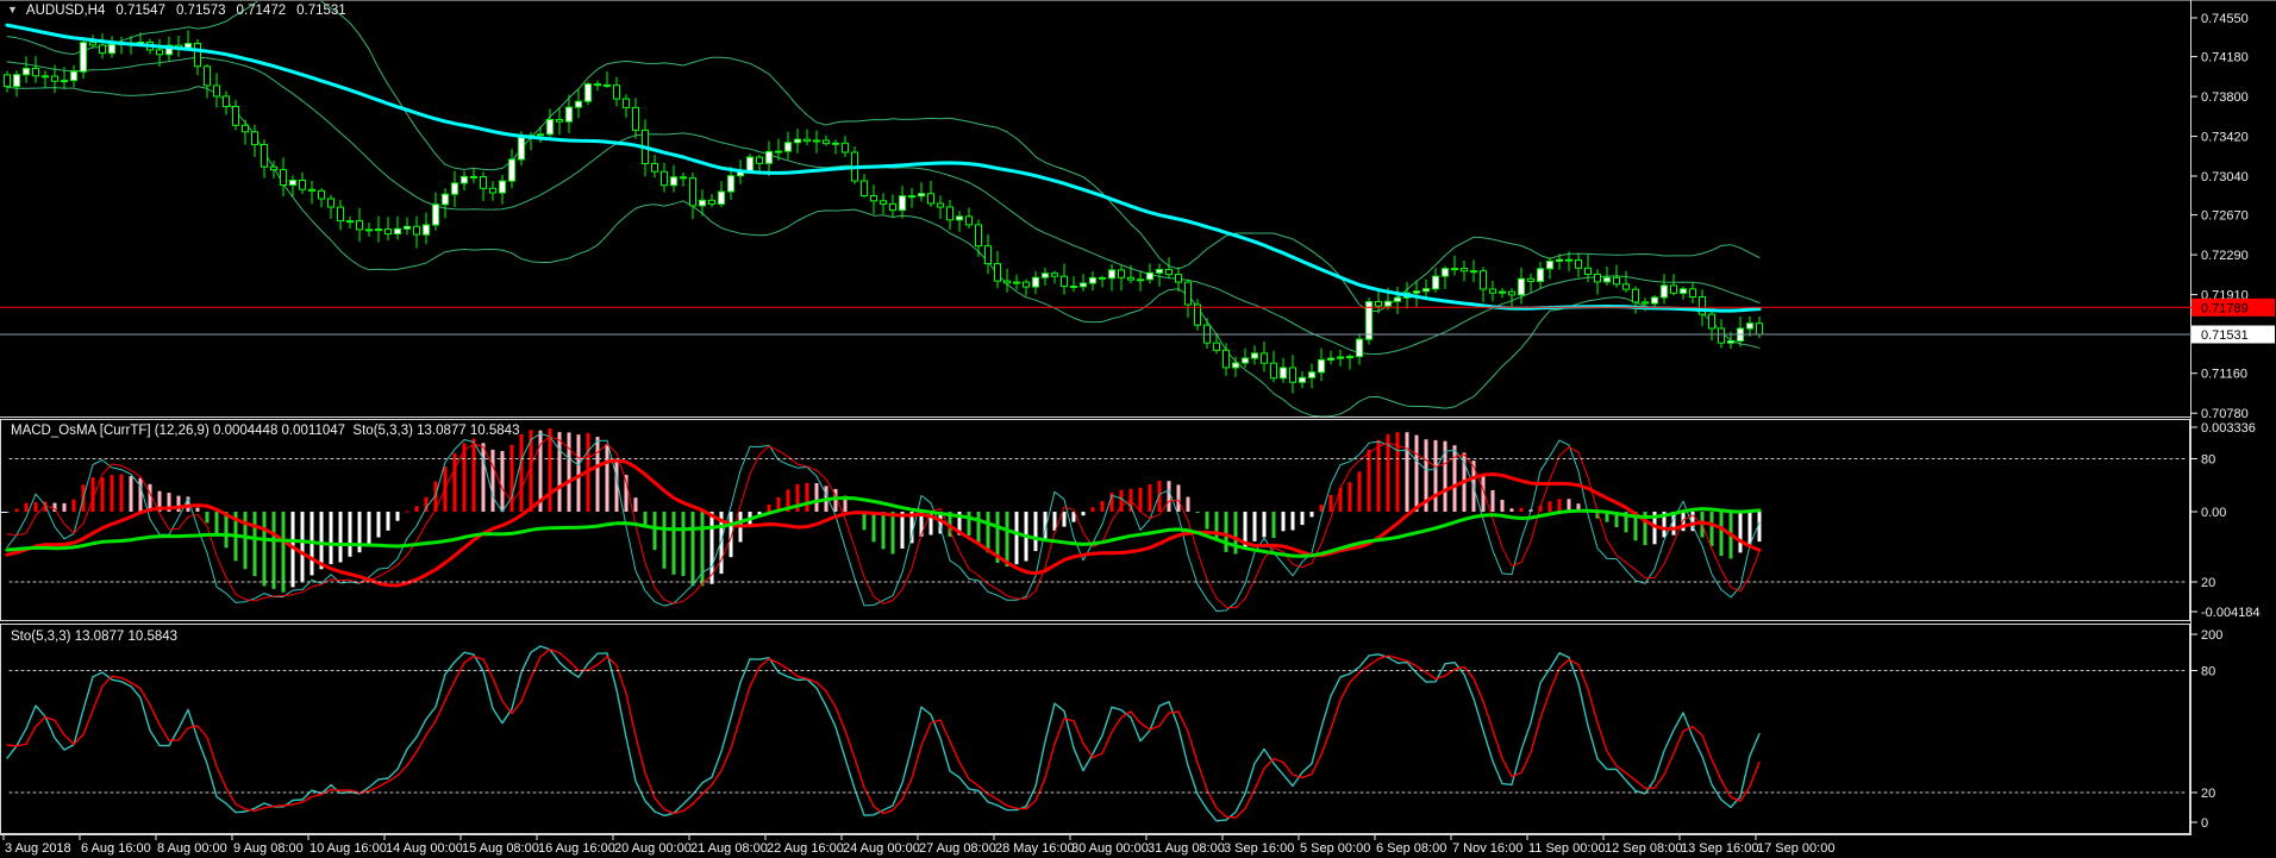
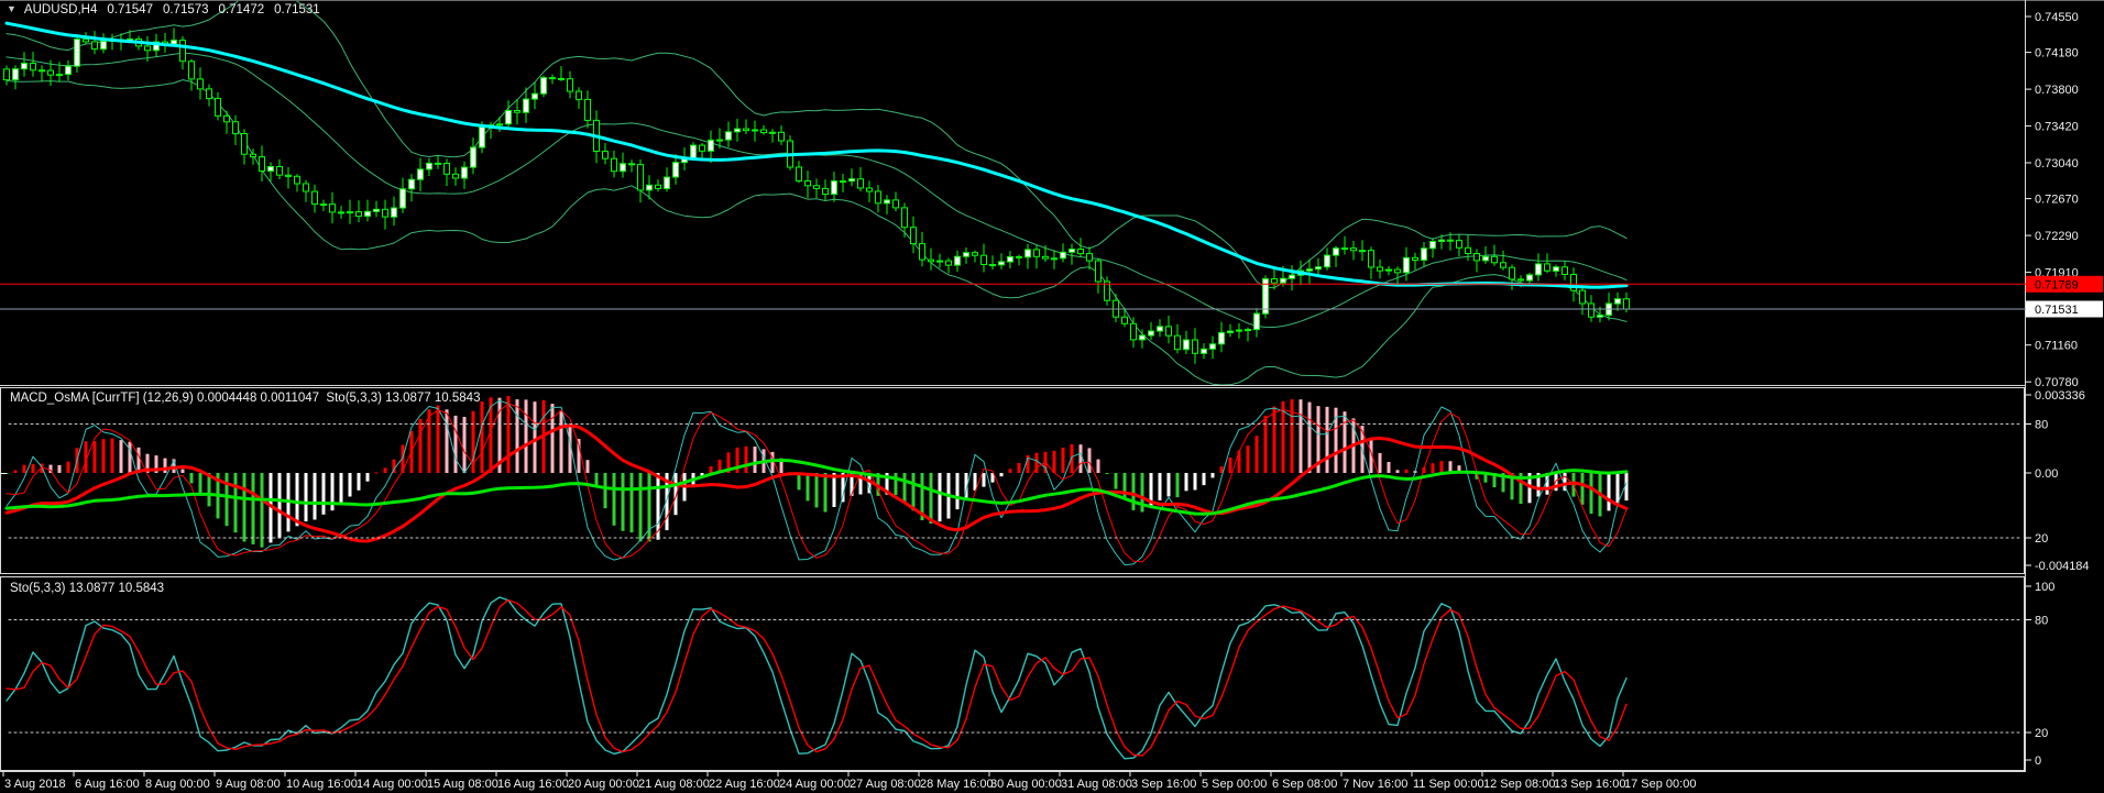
  ▼ AUDUSD,H4 0.71547 0.71573 0.71472 0.71531
  MACD_OsMA [CurrTF] (12,26,9) 0.0004448 0.0011047 Sto(5,3,3) 13.0877 10.5843
  Sto(5,3,3) 13.0877 10.5843
  0.74550
  0.74180
  0.73800
  0.73420
  0.73040
  0.72670
  0.72290
  0.71910
  0.71160
  0.70780
  0.71789
  0.71531
  0.003336
  80
  0.00
  20
  -0.004184
- 200
+ 100
  80
  20
  0
  3 Aug 2018
  6 Aug 16:00
  8 Aug 00:00
  9 Aug 08:00
  10 Aug 16:00
  14 Aug 00:00
  15 Aug 08:00
  16 Aug 16:00
  20 Aug 00:00
  21 Aug 08:00
  22 Aug 16:00
  24 Aug 00:00
  27 Aug 08:00
  28 May 16:00
  30 Aug 00:00
  31 Aug 08:00
  3 Sep 16:00
  5 Sep 00:00
  6 Sep 08:00
  7 Nov 16:00
  11 Sep 00:00
  12 Sep 08:00
  13 Sep 16:00
  17 Sep 00:00
